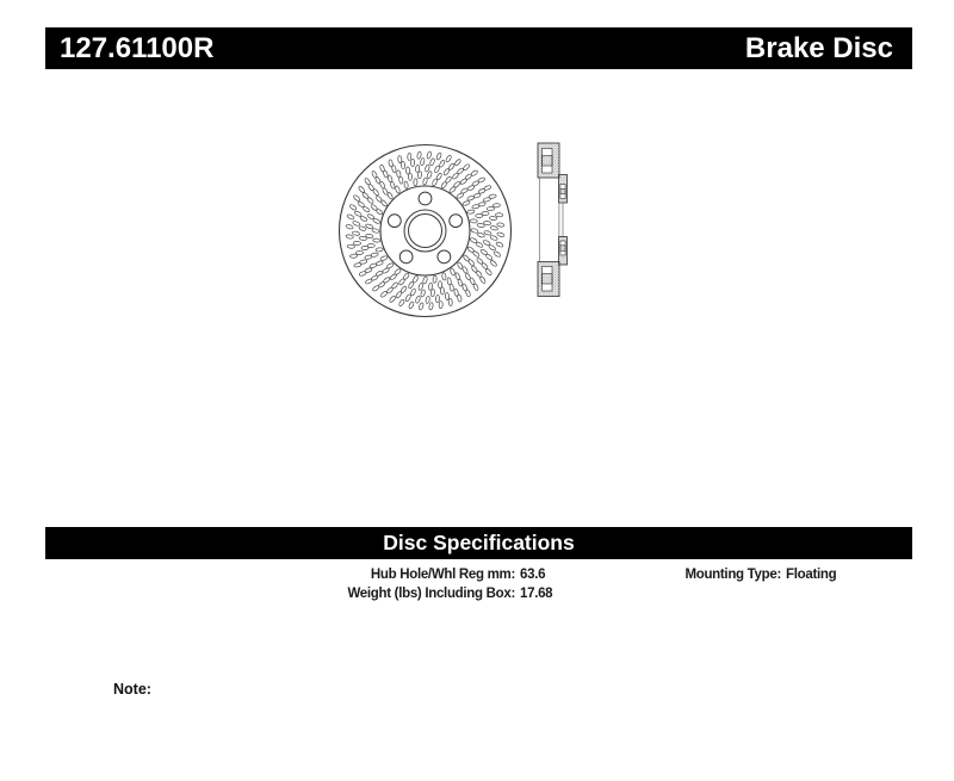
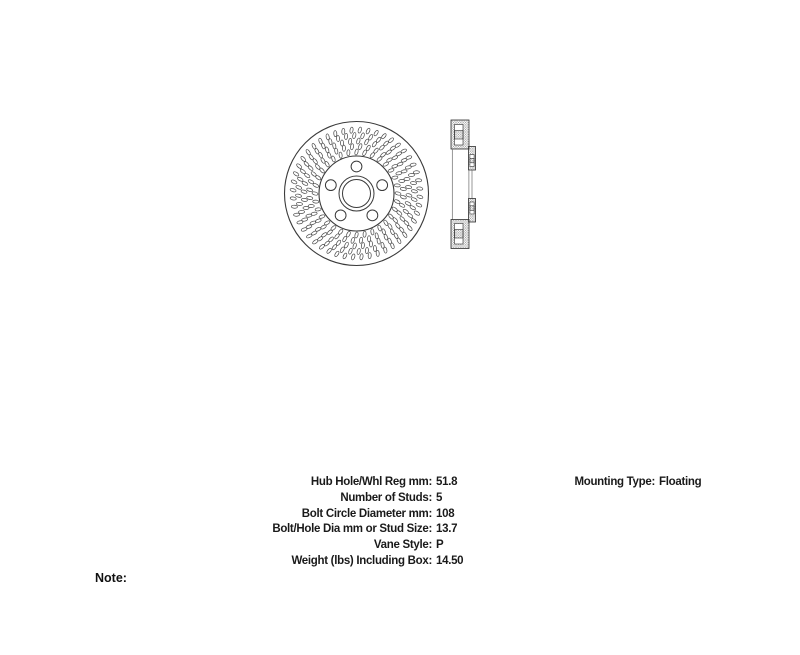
- 127.61100R
- Brake Disc
- Disc Specifications
- Hub Hole/Whl Reg mm: 63.6
+ Hub Hole/Whl Reg mm: 51.8
+ Number of Studs: 5
+ Bolt Circle Diameter mm: 108
+ Bolt/Hole Dia mm or Stud Size: 13.7
+ Vane Style: P
- Weight (lbs) Including Box: 17.68
+ Weight (lbs) Including Box: 14.50
  Mounting Type: Floating
  Note:
